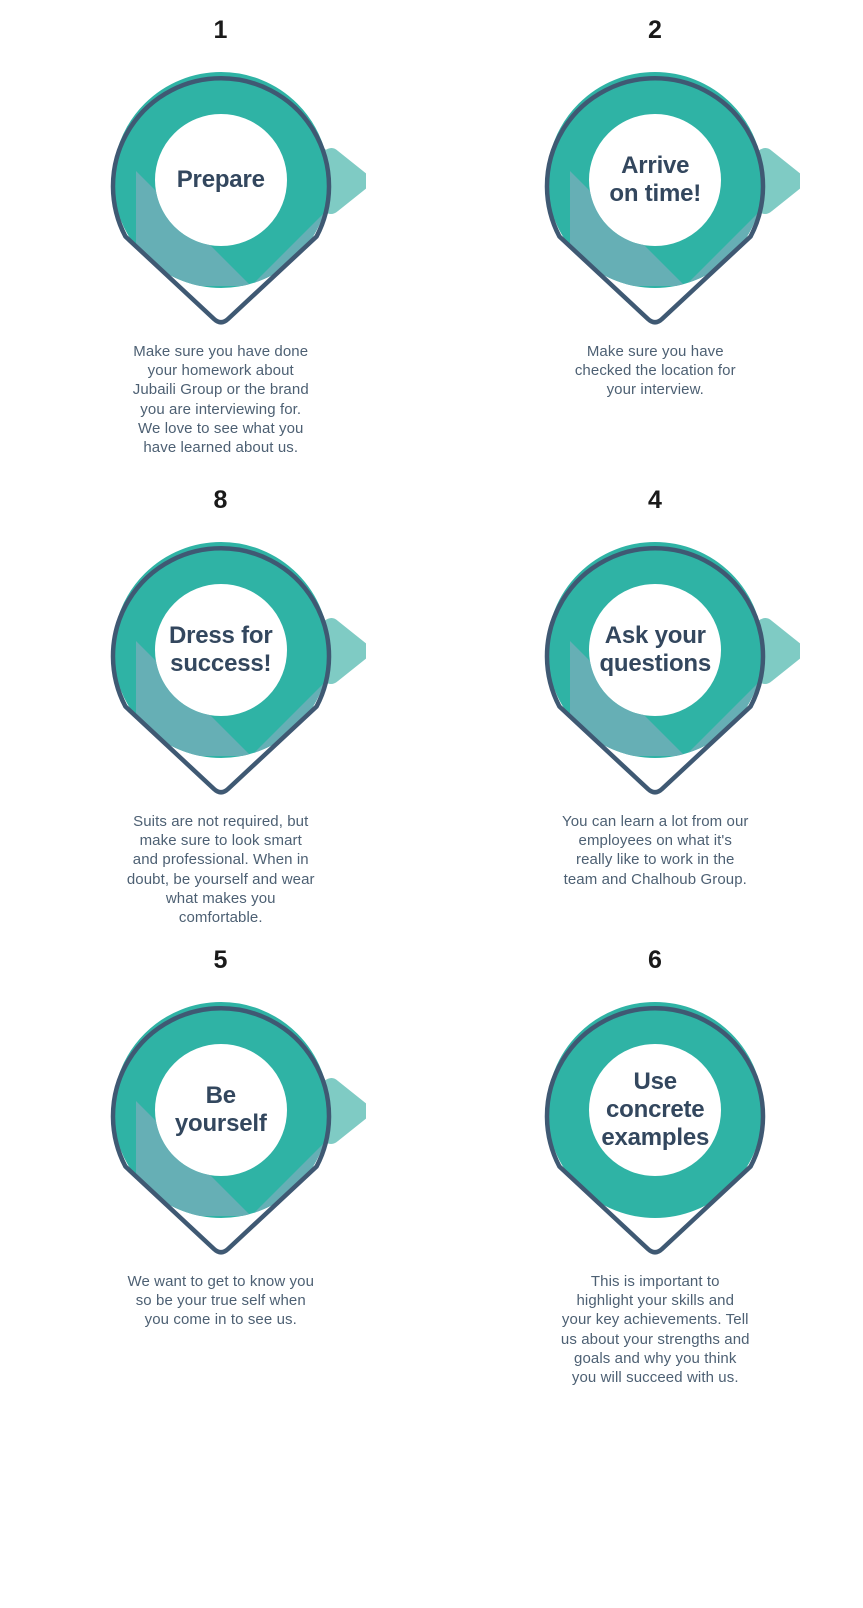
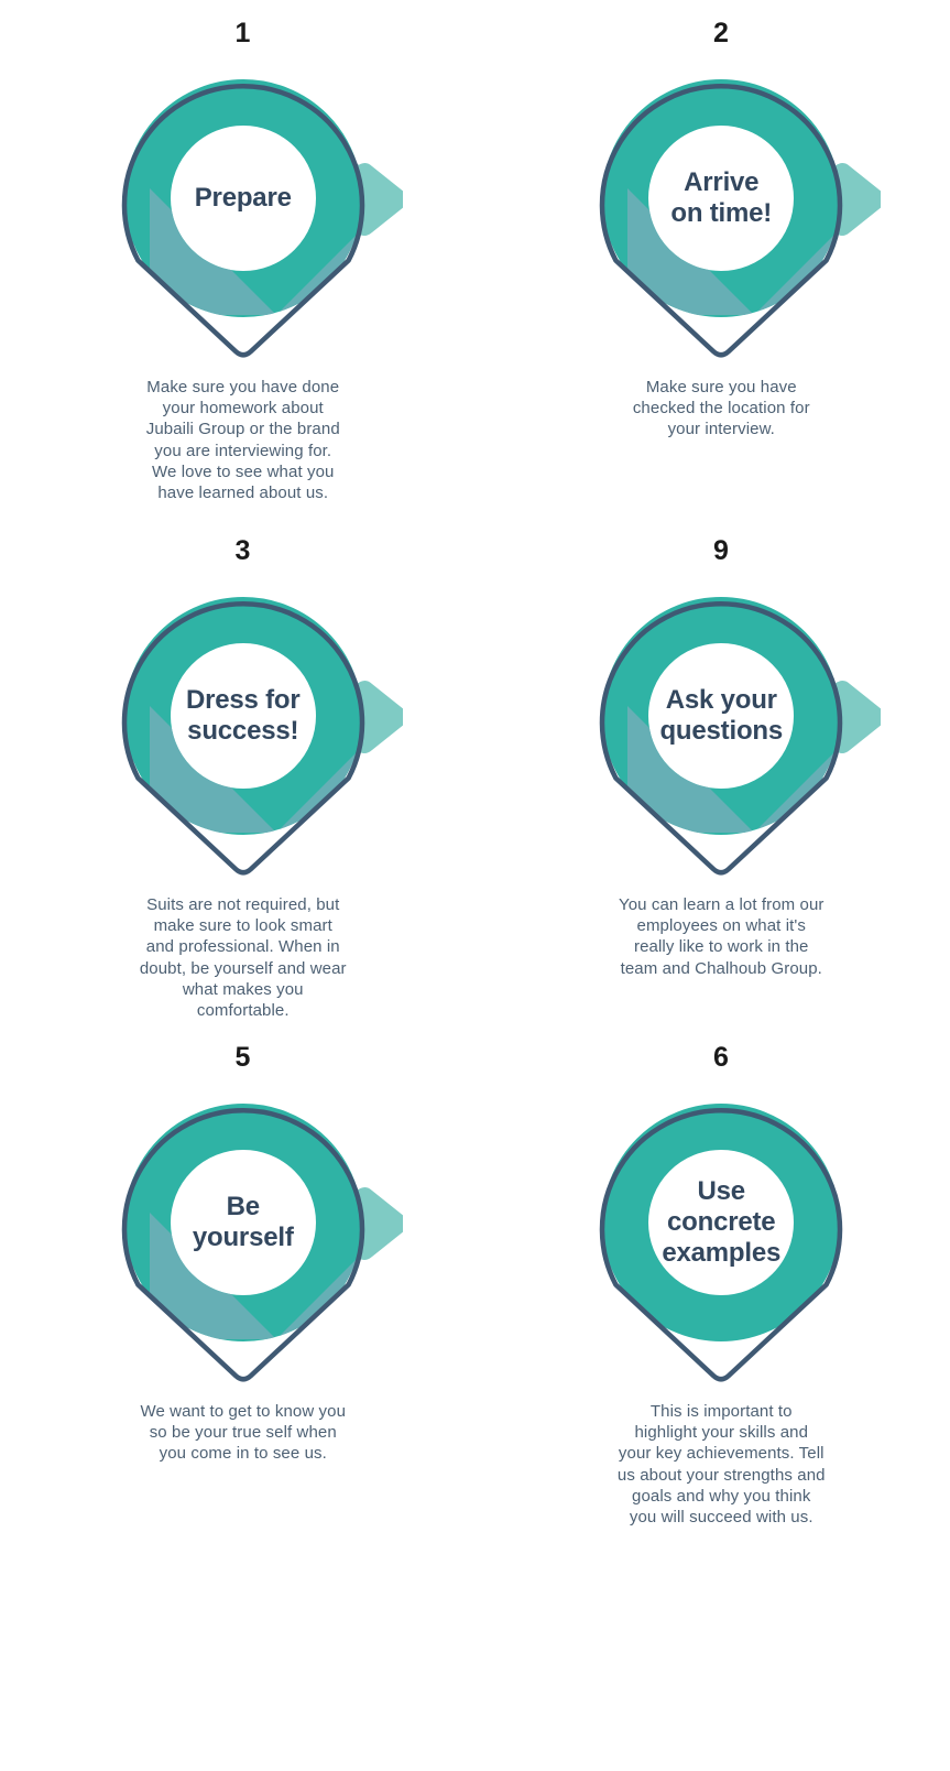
  1
  Prepare
  Make sure you have done
  your homework about
  Jubaili Group or the brand
  you are interviewing for.
  We love to see what you
  have learned about us.
  2
  Arrive
  on time!
  Make sure you have
  checked the location for
  your interview.
- 8
+ 3
  Dress for
  success!
  Suits are not required, but
  make sure to look smart
  and professional. When in
  doubt, be yourself and wear
  what makes you
  comfortable.
- 4
+ 9
  Ask your
  questions
  You can learn a lot from our
  employees on what it's
  really like to work in the
  team and Chalhoub Group.
  5
  Be
  yourself
  We want to get to know you
  so be your true self when
  you come in to see us.
  6
  Use
  concrete
  examples
  This is important to
  highlight your skills and
  your key achievements. Tell
  us about your strengths and
  goals and why you think
  you will succeed with us.
